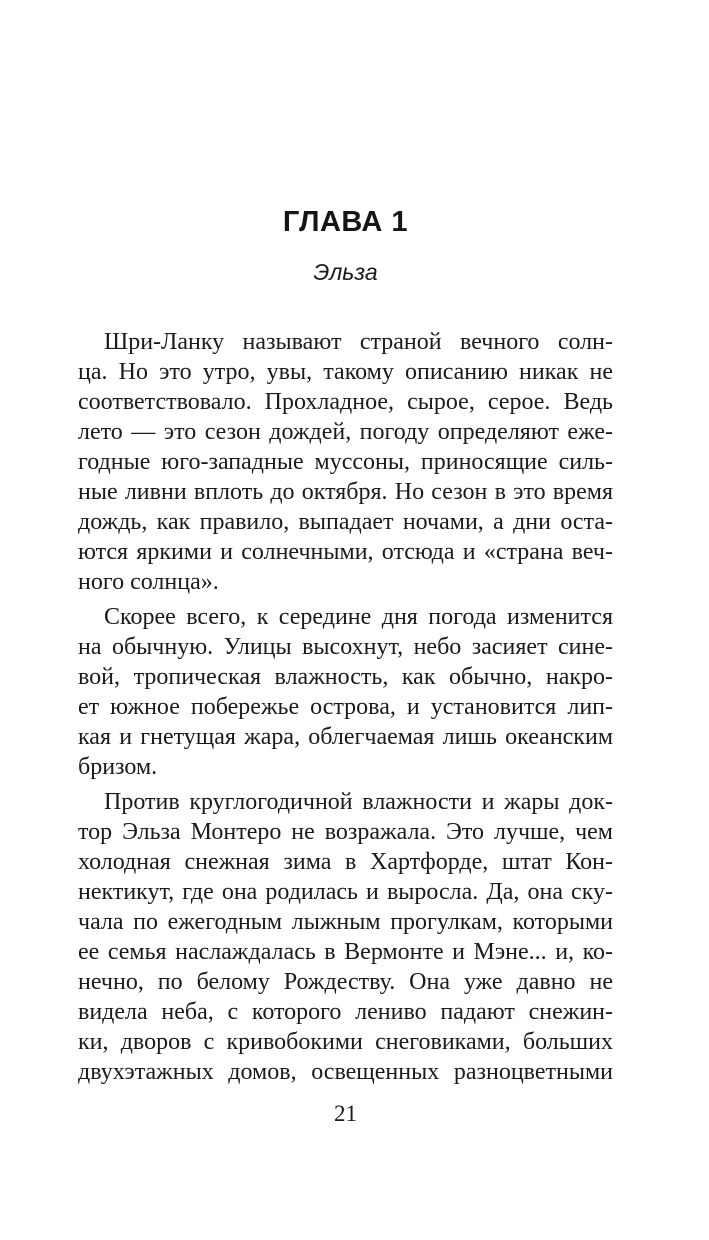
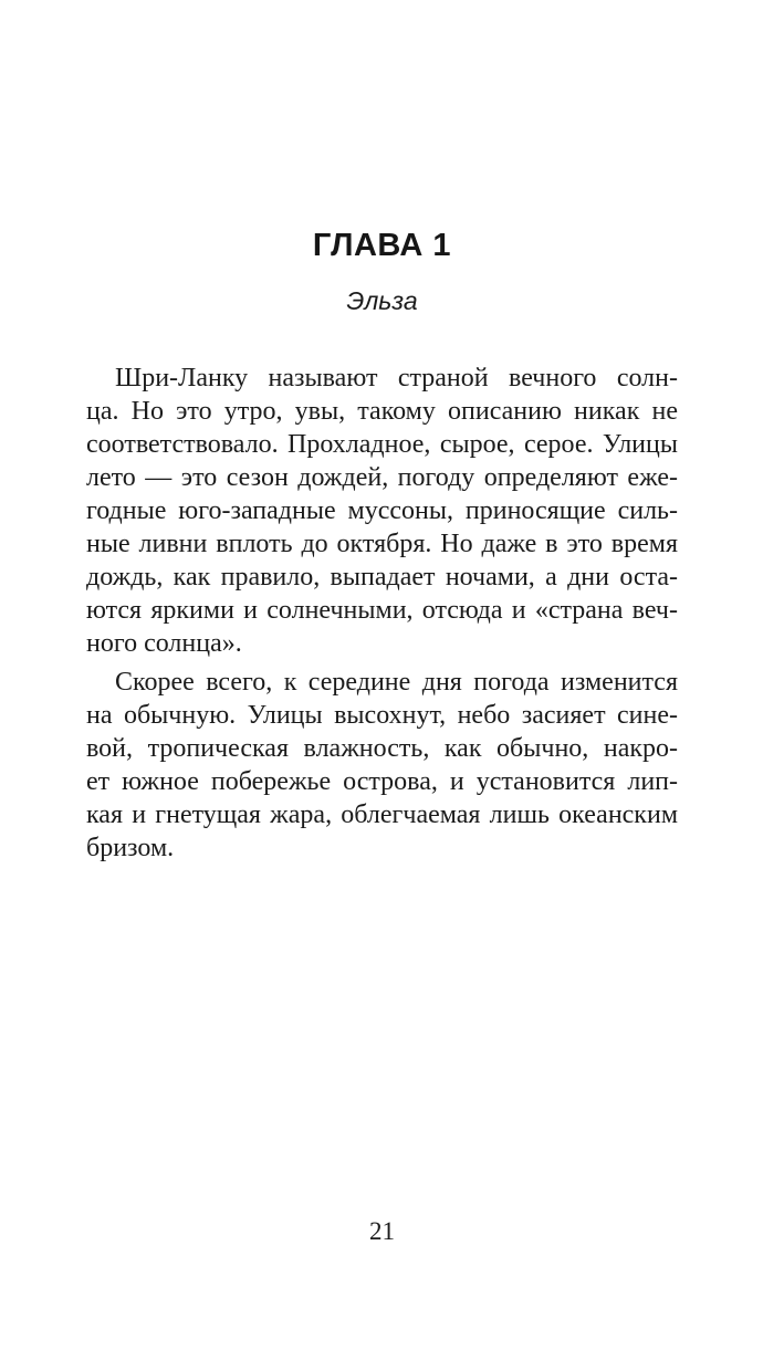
  ГЛАВА 1
  Эльза
  Шри-Ланку называют страной вечного солн-
  ца. Но это утро, увы, такому описанию никак не
- соответствовало. Прохладное, сырое, серое. Ведь
+ соответствовало. Прохладное, сырое, серое. Улицы
  лето — это сезон дождей, погоду определяют еже-
  годные юго-западные муссоны, приносящие силь-
- ные ливни вплоть до октября. Но сезон в это время
+ ные ливни вплоть до октября. Но даже в это время
  дождь, как правило, выпадает ночами, а дни оста-
  ются яркими и солнечными, отсюда и «страна веч-
  ного солнца».
  Скорее всего, к середине дня погода изменится
  на обычную. Улицы высохнут, небо засияет сине-
  вой, тропическая влажность, как обычно, накро-
  ет южное побережье острова, и установится лип-
  кая и гнетущая жара, облегчаемая лишь океанским
  бризом.
- Против круглогодичной влажности и жары док-
- тор Эльза Монтеро не возражала. Это лучше, чем
- холодная снежная зима в Хартфорде, штат Кон-
- нектикут, где она родилась и выросла. Да, она ску-
- чала по ежегодным лыжным прогулкам, которыми
- ее семья наслаждалась в Вермонте и Мэне... и, ко-
- нечно, по белому Рождеству. Она уже давно не
- видела неба, с которого лениво падают снежин-
- ки, дворов с кривобокими снеговиками, больших
- двухэтажных домов, освещенных разноцветными
  21
